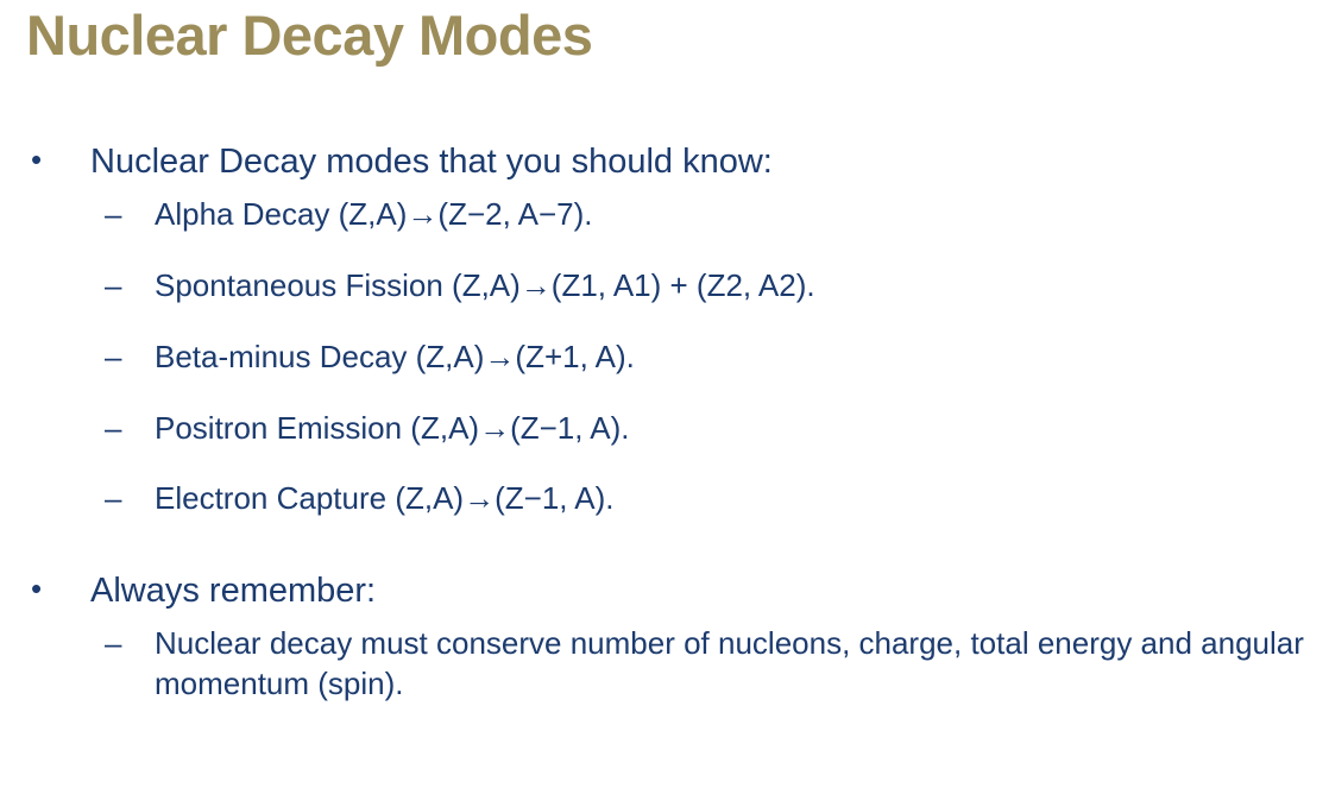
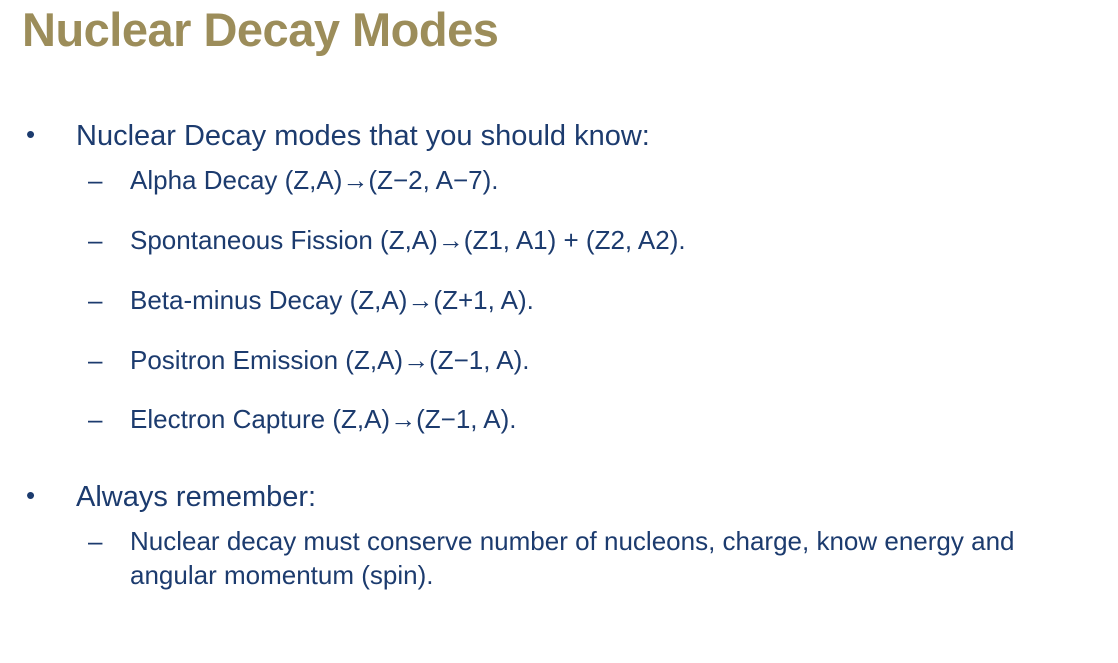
  Nuclear Decay Modes
  •
  Nuclear Decay modes that you should know:
  –
  Alpha Decay (Z,A)→(Z−2, A−7).
  –
  Spontaneous Fission (Z,A)→(Z1, A1) + (Z2, A2).
  –
  Beta-minus Decay (Z,A)→(Z+1, A).
  –
  Positron Emission (Z,A)→(Z−1, A).
  –
  Electron Capture (Z,A)→(Z−1, A).
  •
  Always remember:
  –
- Nuclear decay must conserve number of nucleons, charge, total energy and angular momentum (spin).
+ Nuclear decay must conserve number of nucleons, charge, know energy and angular momentum (spin).
